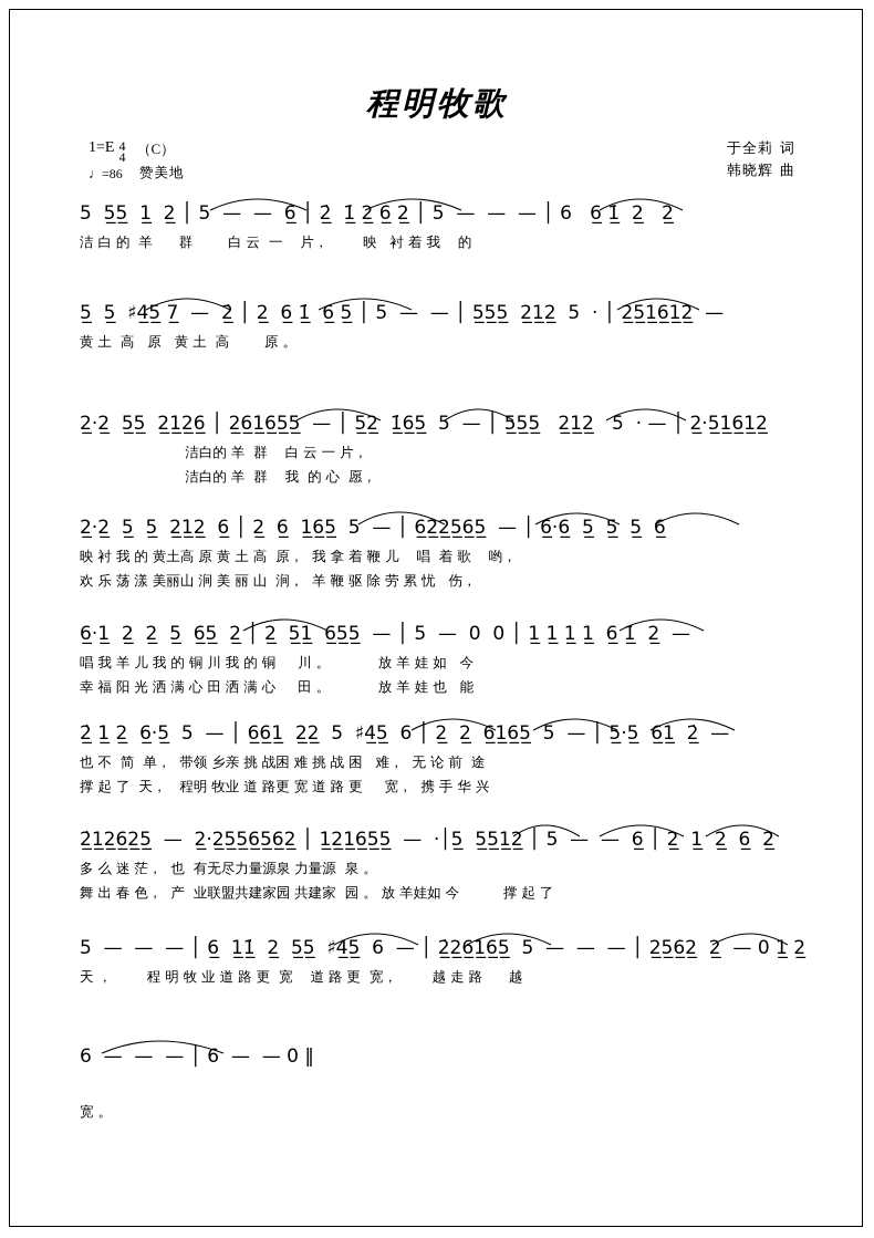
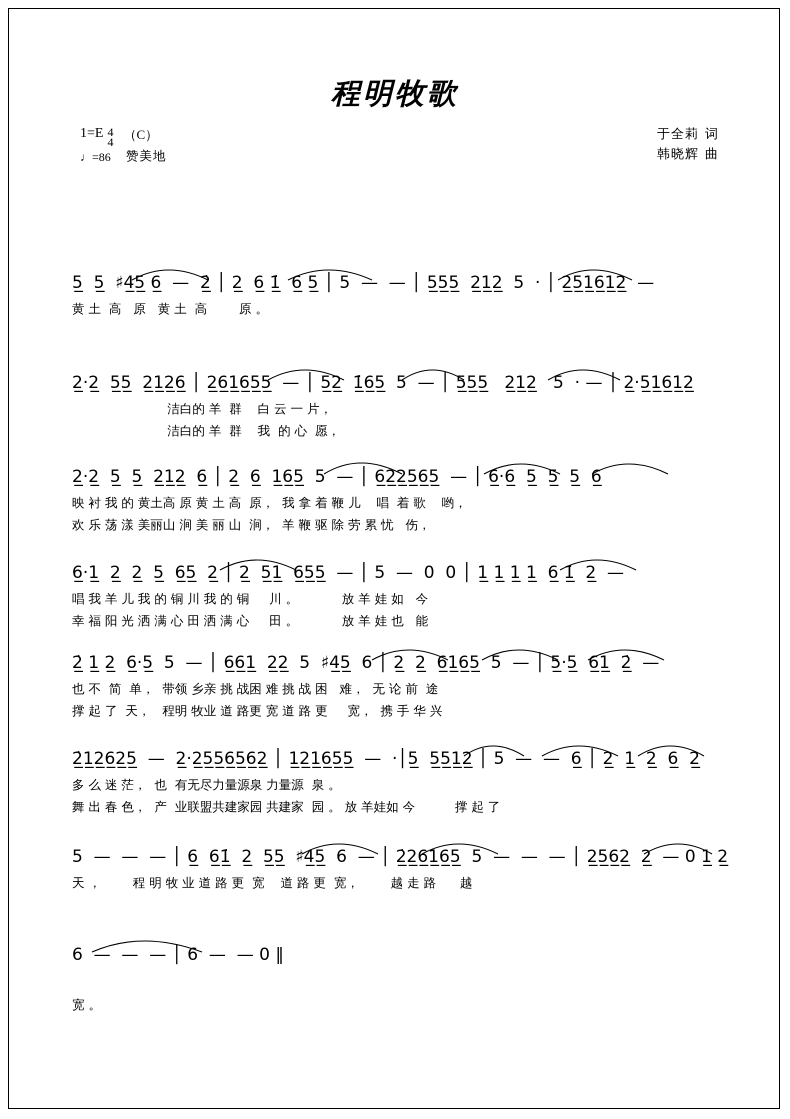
  程明牧歌
  于全莉 词
  韩晓辉 曲
  1=E
  4
  4
  （C）
  ♩=86
  赞美地
- 5 5̲5̲ 1̲ 2̲ │ 5 — — 6̲ │ 2̲̇ 1̲̇ 2̲ 6̲ 2̲ │ 5 — — — │ 6 6̲ 1̲̇ 2̲ 2̲
- 洁 白 的 羊 群 白 云 一 片， 映 衬 着 我 的
- 5̲ 5̲ ♯4̲5̲ 7̲ — 2̲̇ │ 2̲ 6̲ 1̲̇ 6̲ 5̲ │ 5 — — │ 5̲5̲5̲ 2̲1̲2̲ 5 · │ 2̲5̲1̲6̲1̲2̲ —
+ 5̲ 5̲ ♯4̲5̲ 6̲ — 2̲̇ │ 2̲ 6̲ 1̲̇ 6̲ 5̲ │ 5 — — │ 5̲5̲5̲ 2̲1̲2̲ 5 · │ 2̲5̲1̲6̲1̲2̲ —
  黄 土 高 原 黄 土 高 原 。
  2̲·2̲ 5̲5̲ 2̲1̲2̲6̲ │ 2̲6̲1̲6̲5̲5̲ — │ 5̲2̲ 1̲̇6̲5̲ 5 — │ 5̲5̲5̲ 2̲1̲2̲ 5 · — │ 2̲·5̲1̲6̲1̲2̲
  洁白的 羊 群 白 云 一 片，
  洁白的 羊 群 我 的 心 愿，
  2̲·2̲ 5̲ 5̲ 2̲1̲2̲ 6̲ │ 2̲ 6̲ 1̲6̲5̲ 5 — │ 6̲2̲2̲5̲6̲5̲ — │ 6̲·6̲ 5̲ 5̲ 5̲ 6̲
  映 衬 我 的 黄土高 原 黄 土 高 原， 我 拿 着 鞭 儿 唱 着 歌 哟，
  欢 乐 荡 漾 美丽山 涧 美 丽 山 涧， 羊 鞭 驱 除 劳 累 忧 伤，
  6̲·1̲ 2̲ 2̲ 5̲ 6̲5̲ 2̲ │ 2̲ 5̲1̲ 6̲5̲5̲ — │ 5 — 0 0 │ 1̲ 1̲ 1̲ 1̲ 6̲ 1̲̇ 2̲ —
  唱 我 羊 儿 我 的 铜 川 我 的 铜 川 。 放 羊 娃 如 今
  幸 福 阳 光 洒 满 心 田 洒 满 心 田 。 放 羊 娃 也 能
  2̲̇ 1̲ 2̲ 6̲·5̲ 5 — │ 6̲6̲1̲ 2̲2̲ 5 ♯4̲5̲ 6 │ 2̲ 2̲ 6̲1̲6̲5̲ 5 — │ 5̲·5̲ 6̲1̲ 2̲̇ —
  也 不 简 单， 带领 乡亲 挑 战困 难 挑 战 困 难， 无 论 前 途
  撑 起 了 天， 程明 牧业 道 路更 宽 道 路 更 宽， 携 手 华 兴
  2̲̇1̲2̲6̲2̲5̲ — 2̲·2̲5̲5̲6̲5̲6̲2̲ │ 1̲2̲1̲6̲5̲5̲ — ·│5̲ 5̲5̲1̲2̲ │ 5 — — 6̲ │ 2̲ 1̲ 2̲ 6̲ 2̲
  多 么 迷 茫， 也 有无尽力量源泉 力量源 泉 。
  舞 出 春 色， 产 业联盟共建家园 共建家 园 。 放 羊娃如 今 撑 起 了
- 5 — — — │ 6̲ 1̲1̲̇ 2̲ 5̲5̲ ♯4̲5̲ 6 — │ 2̲̇2̲6̲1̲6̲5̲ 5 — — — │ 2̲5̲6̲2̲ 2̲ — 0 1̲ 2̲
+ 5 — — — │ 6̲ 6̲1̲̇ 2̲ 5̲5̲ ♯4̲5̲ 6 — │ 2̲̇2̲6̲1̲6̲5̲ 5 — — — │ 2̲5̲6̲2̲ 2̲ — 0 1̲ 2̲
  天 ， 程 明 牧 业 道 路 更 宽 道 路 更 宽， 越 走 路 越
  6 — — — │ 6 — — 0 ‖
  宽 。
